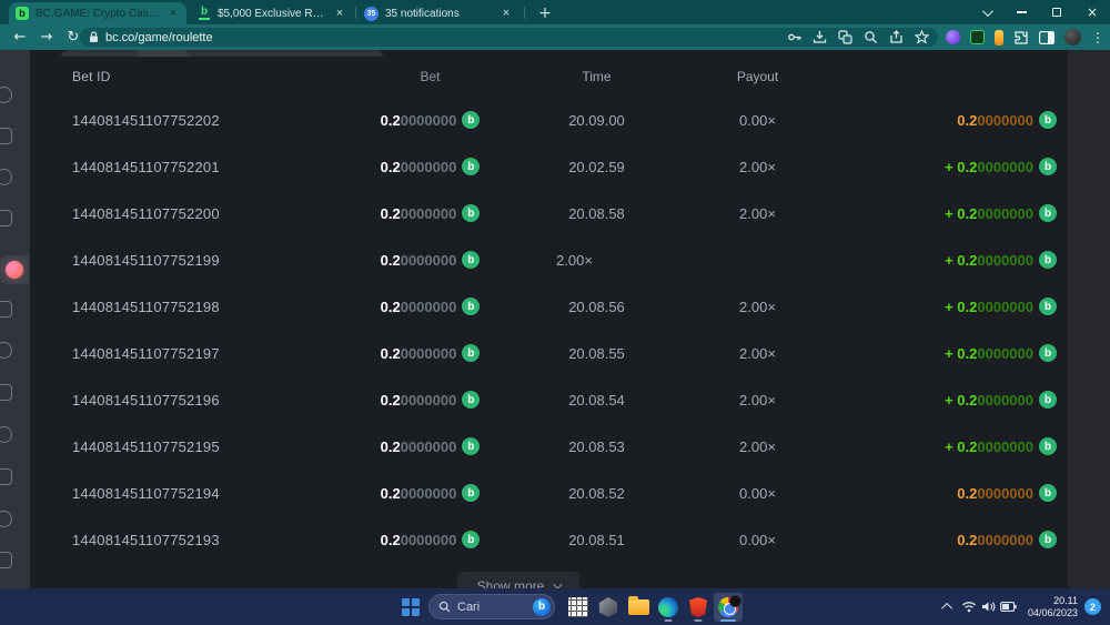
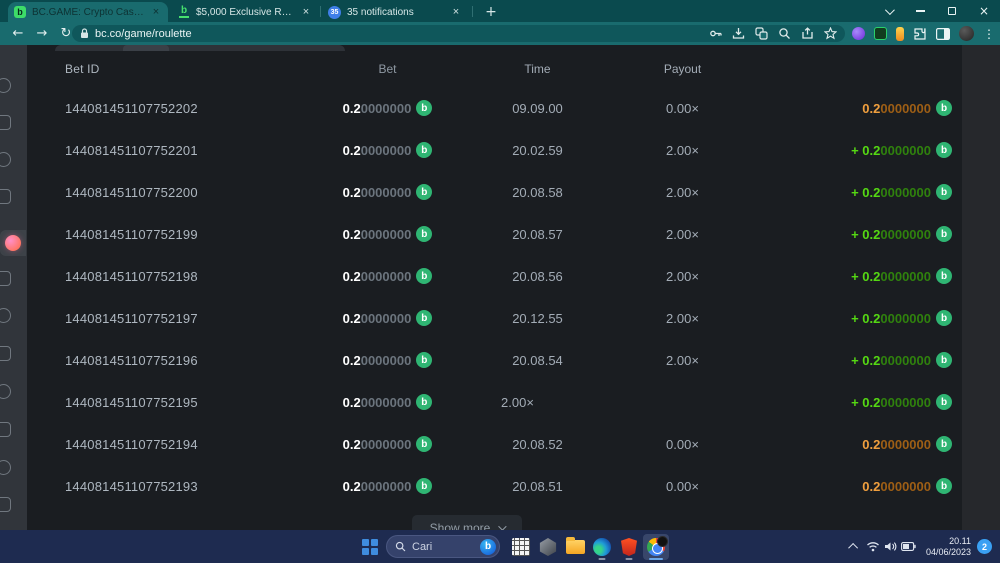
  b
  BC.GAME: Crypto Casin
  ×
  b
  ×
  35 notifications
  ×
  +
  ×
  ←
  →
  ↻
  bc.co/game/roulette
  ⋮
  Bet ID
  Bet
  Time
  Payout
  144081451107752202
  0.2
  0000000
  b
- 20.09.00
+ 09.09.00
  0.00×
  0.2
  0000000
  b
  144081451107752201
  0.2
  0000000
  b
  20.02.59
  2.00×
  + 0.2
  0000000
  b
  144081451107752200
  0.2
  0000000
  b
  20.08.58
  2.00×
  + 0.2
  0000000
  b
  144081451107752199
  0.2
  0000000
  b
+ 20.08.57
  2.00×
  + 0.2
  0000000
  b
  144081451107752198
  0.2
  0000000
  b
  20.08.56
  2.00×
  + 0.2
  0000000
  b
  144081451107752197
  0.2
  0000000
  b
- 20.08.55
+ 20.12.55
  2.00×
  + 0.2
  0000000
  b
  144081451107752196
  0.2
  0000000
  b
  20.08.54
  2.00×
  + 0.2
  0000000
  b
  144081451107752195
  0.2
  0000000
  b
- 20.08.53
  2.00×
  + 0.2
  0000000
  b
  144081451107752194
  0.2
  0000000
  b
  20.08.52
  0.00×
  0.2
  0000000
  b
  144081451107752193
  0.2
  0000000
  b
  20.08.51
  0.00×
  0.2
  0000000
  b
  Show more
  Cari
  b
  20.11
  04/06/2023
  2
